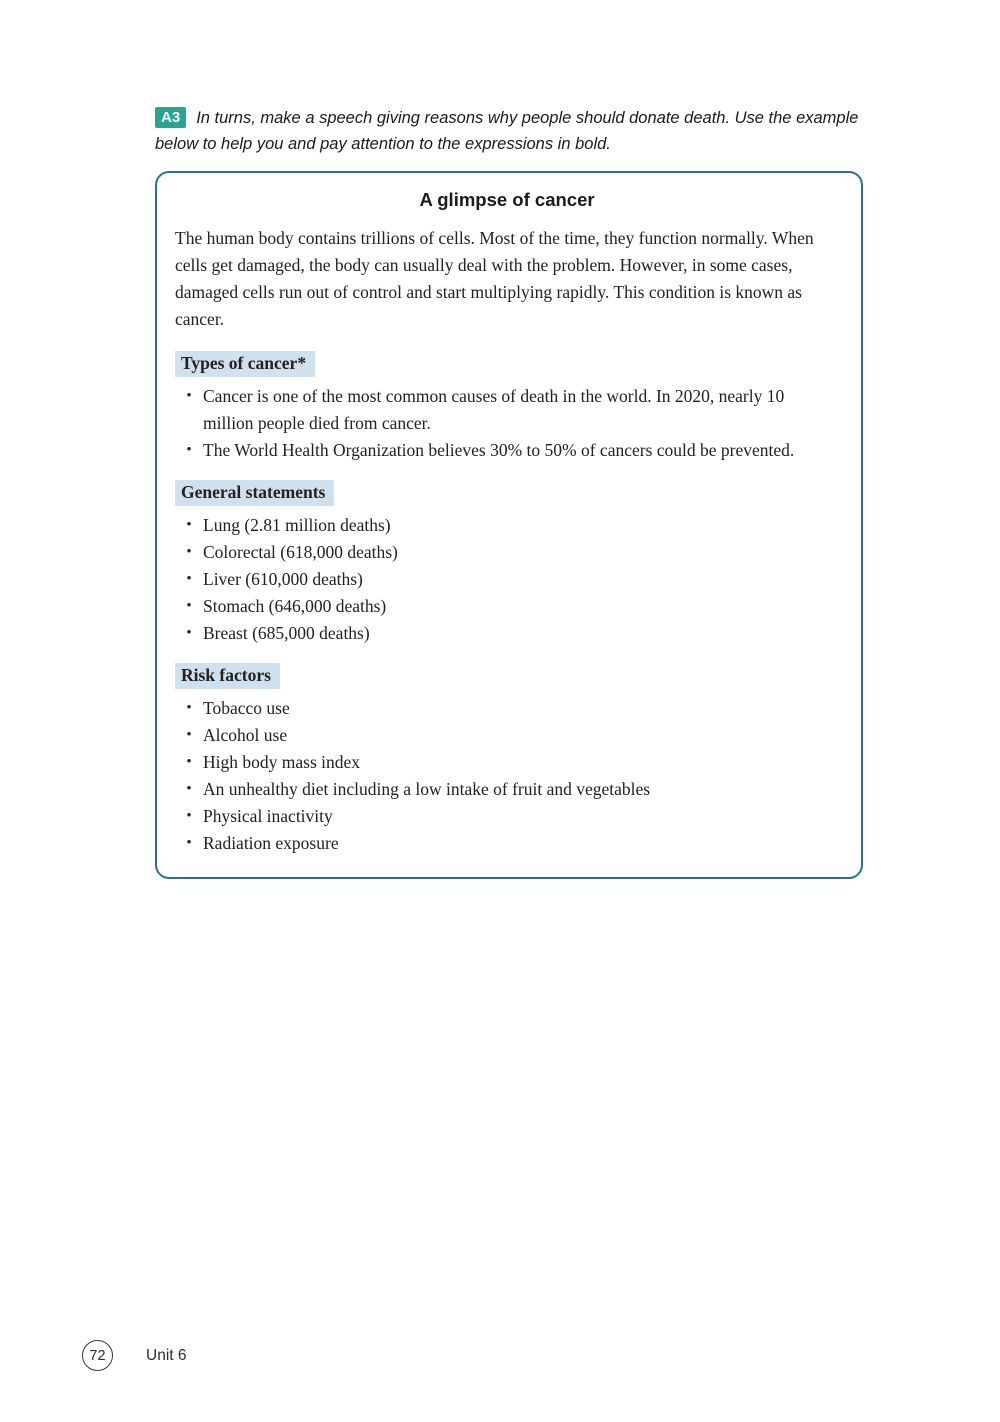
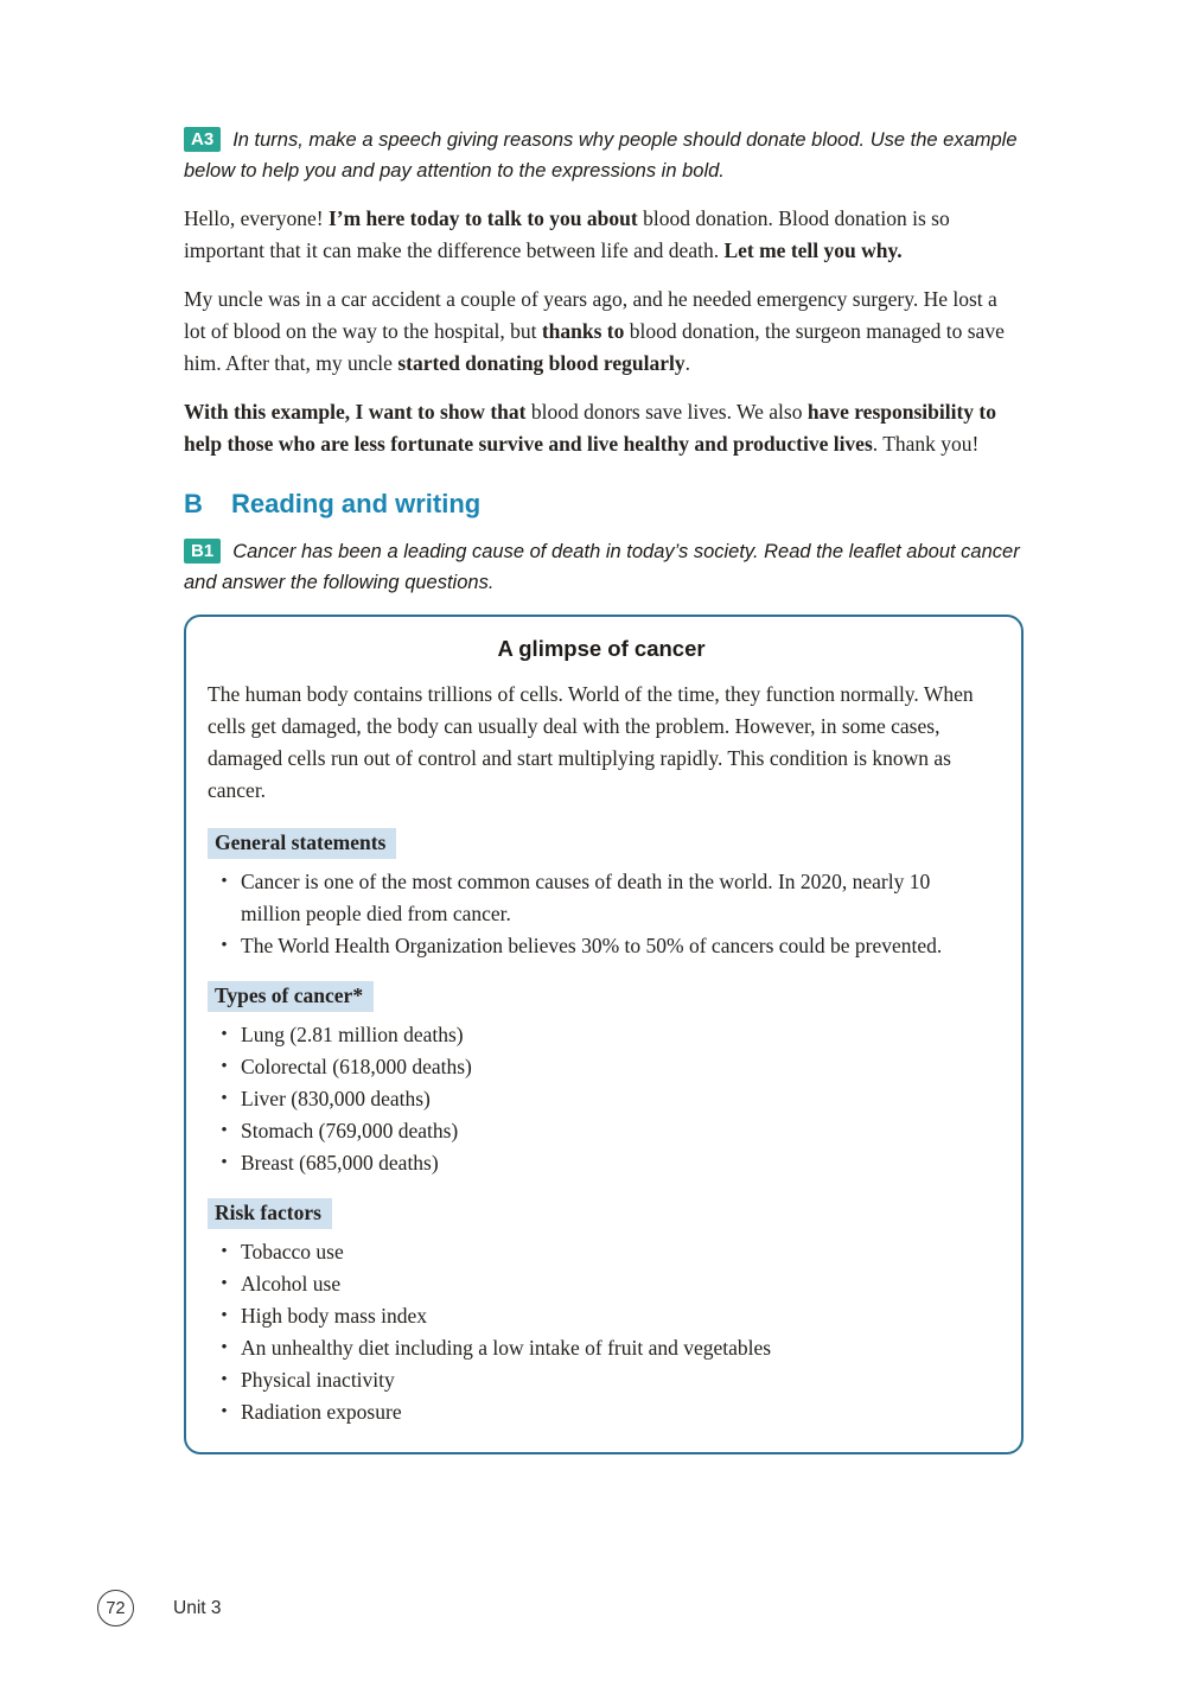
- A3 In turns, make a speech giving reasons why people should donate death. Use the example below to help you and pay attention to the expressions in bold.
+ A3 In turns, make a speech giving reasons why people should donate blood. Use the example below to help you and pay attention to the expressions in bold.
+ Hello, everyone! I’m here today to talk to you about blood donation. Blood donation is so important that it can make the difference between life and death. Let me tell you why.
+ My uncle was in a car accident a couple of years ago, and he needed emergency surgery. He lost a lot of blood on the way to the hospital, but thanks to blood donation, the surgeon managed to save him. After that, my uncle started donating blood regularly.
+ With this example, I want to show that blood donors save lives. We also have responsibility to help those who are less fortunate survive and live healthy and productive lives. Thank you!
+ B Reading and writing
+ B1 Cancer has been a leading cause of death in today’s society. Read the leaflet about cancer and answer the following questions.
  A glimpse of cancer
- The human body contains trillions of cells. Most of the time, they function normally. When cells get damaged, the body can usually deal with the problem. However, in some cases, damaged cells run out of control and start multiplying rapidly. This condition is known as cancer.
+ The human body contains trillions of cells. World of the time, they function normally. When cells get damaged, the body can usually deal with the problem. However, in some cases, damaged cells run out of control and start multiplying rapidly. This condition is known as cancer.
- Types of cancer*
+ General statements
  •
  Cancer is one of the most common causes of death in the world. In 2020, nearly 10 million people died from cancer.
  •
  The World Health Organization believes 30% to 50% of cancers could be prevented.
- General statements
+ Types of cancer*
  •
  Lung (2.81 million deaths)
  •
  Colorectal (618,000 deaths)
  •
- Liver (610,000 deaths)
+ Liver (830,000 deaths)
  •
- Stomach (646,000 deaths)
+ Stomach (769,000 deaths)
  •
  Breast (685,000 deaths)
  Risk factors
  •
  Tobacco use
  •
  Alcohol use
  •
  High body mass index
  •
  An unhealthy diet including a low intake of fruit and vegetables
  •
  Physical inactivity
  •
  Radiation exposure
  72
- Unit 6
+ Unit 3
